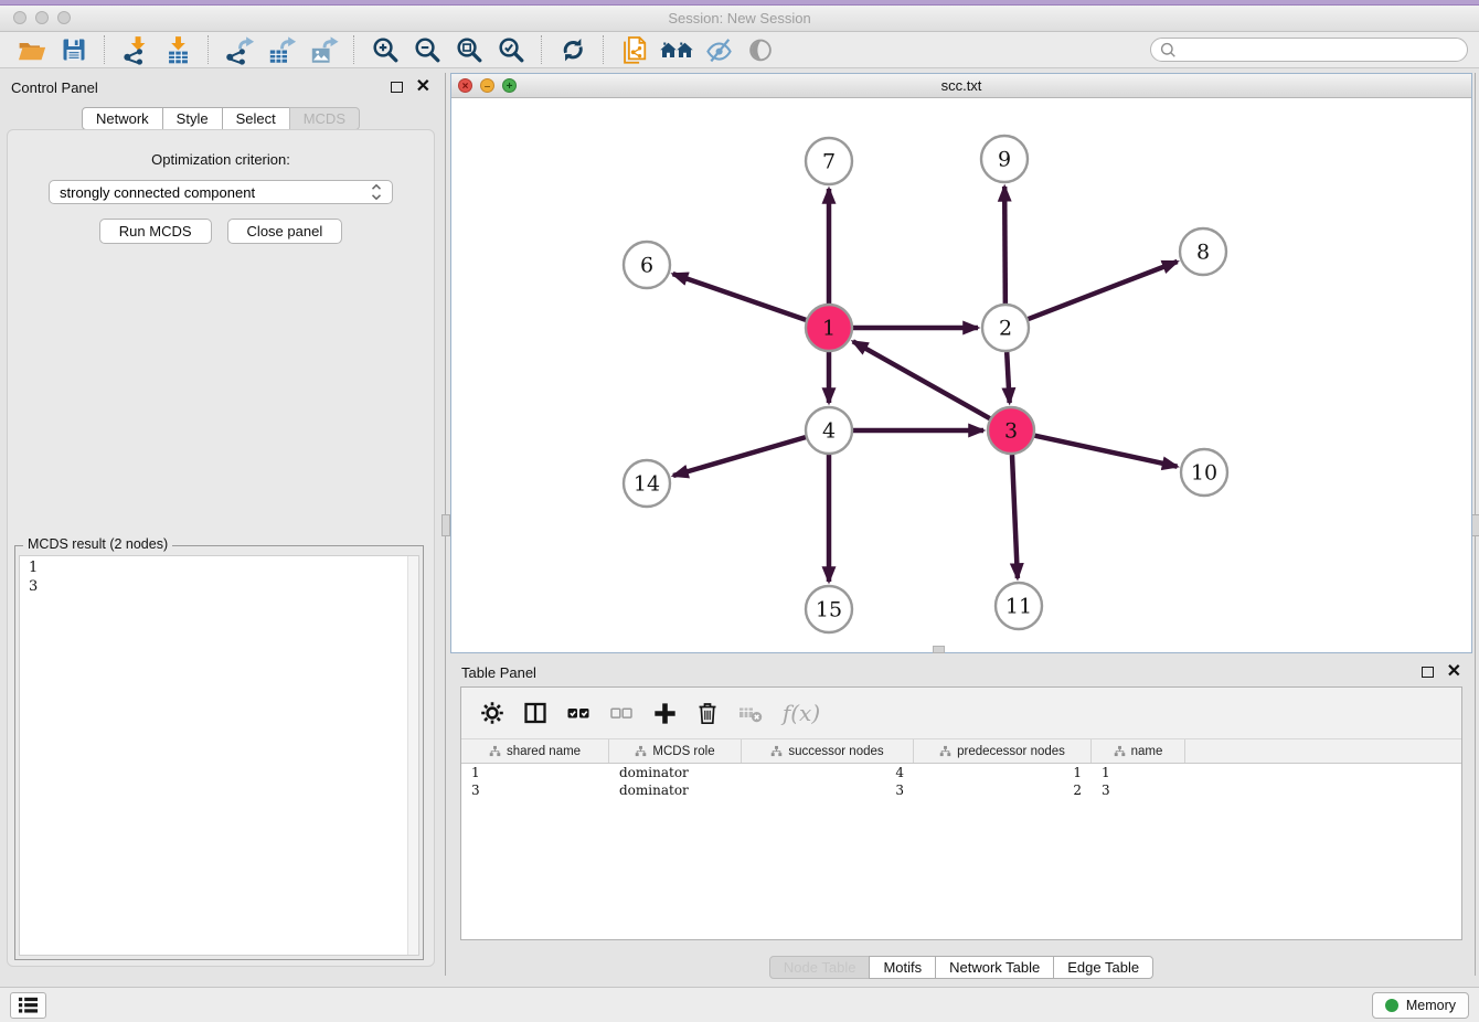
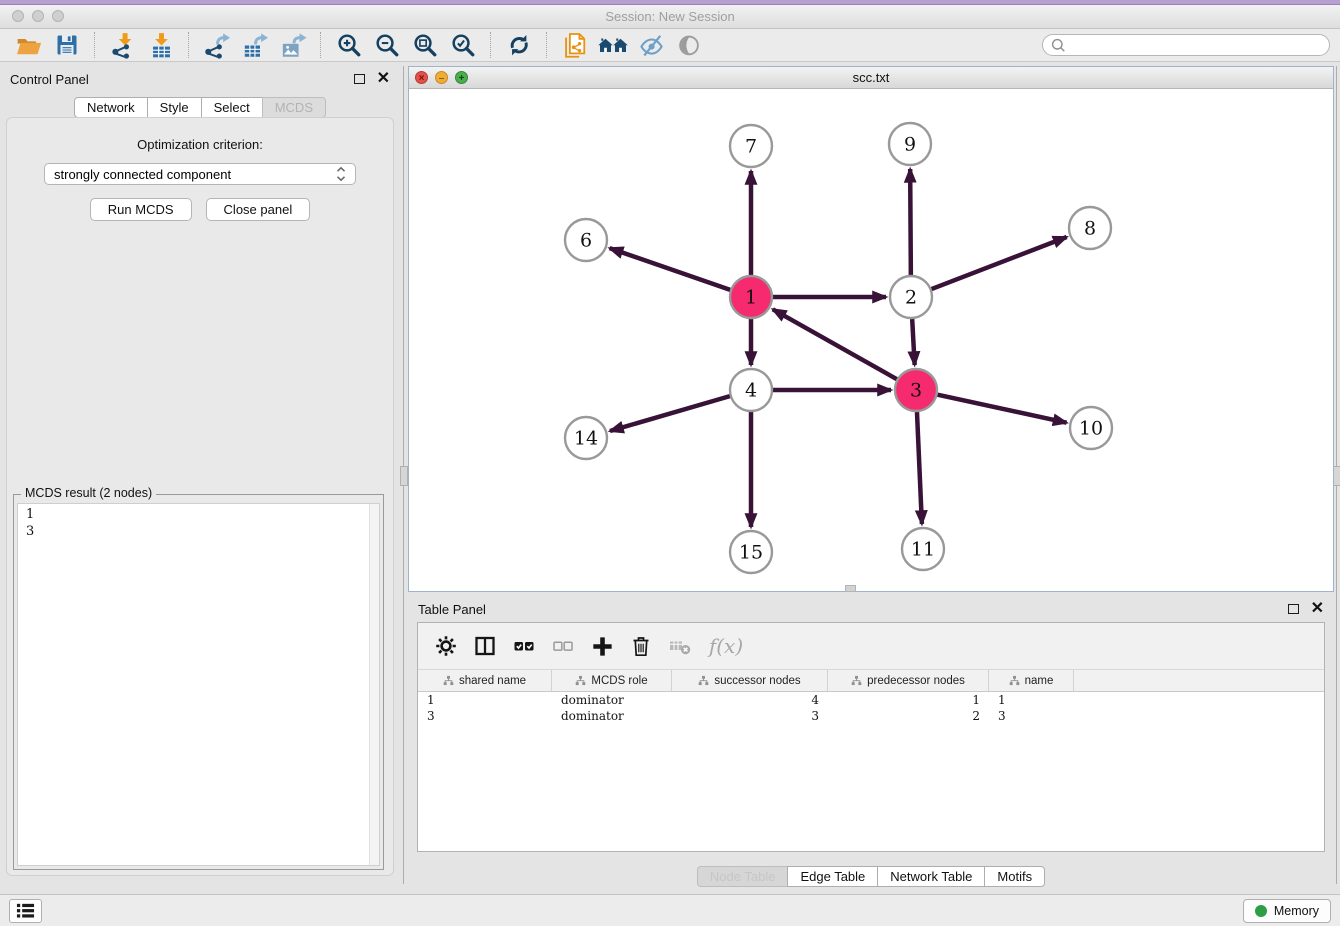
  Session: New Session
  Control Panel
  ✕
  Network
  Style
  Select
  MCDS
  Optimization criterion:
  strongly connected component
  Run MCDS
  Close panel
  MCDS result (2 nodes)
  1
  3
  scc.txt
  7
  9
  6
  8
  1
  2
  4
  3
  14
  10
  15
  11
  Table Panel
  ✕
  f(x)
  shared name
  MCDS role
  successor nodes
  predecessor nodes
  name
  1
  dominator
  4
  1
  1
  3
  dominator
  3
  2
  3
- Motifs
+ Edge Table
  Network Table
- Edge Table
+ Motifs
  Memory
